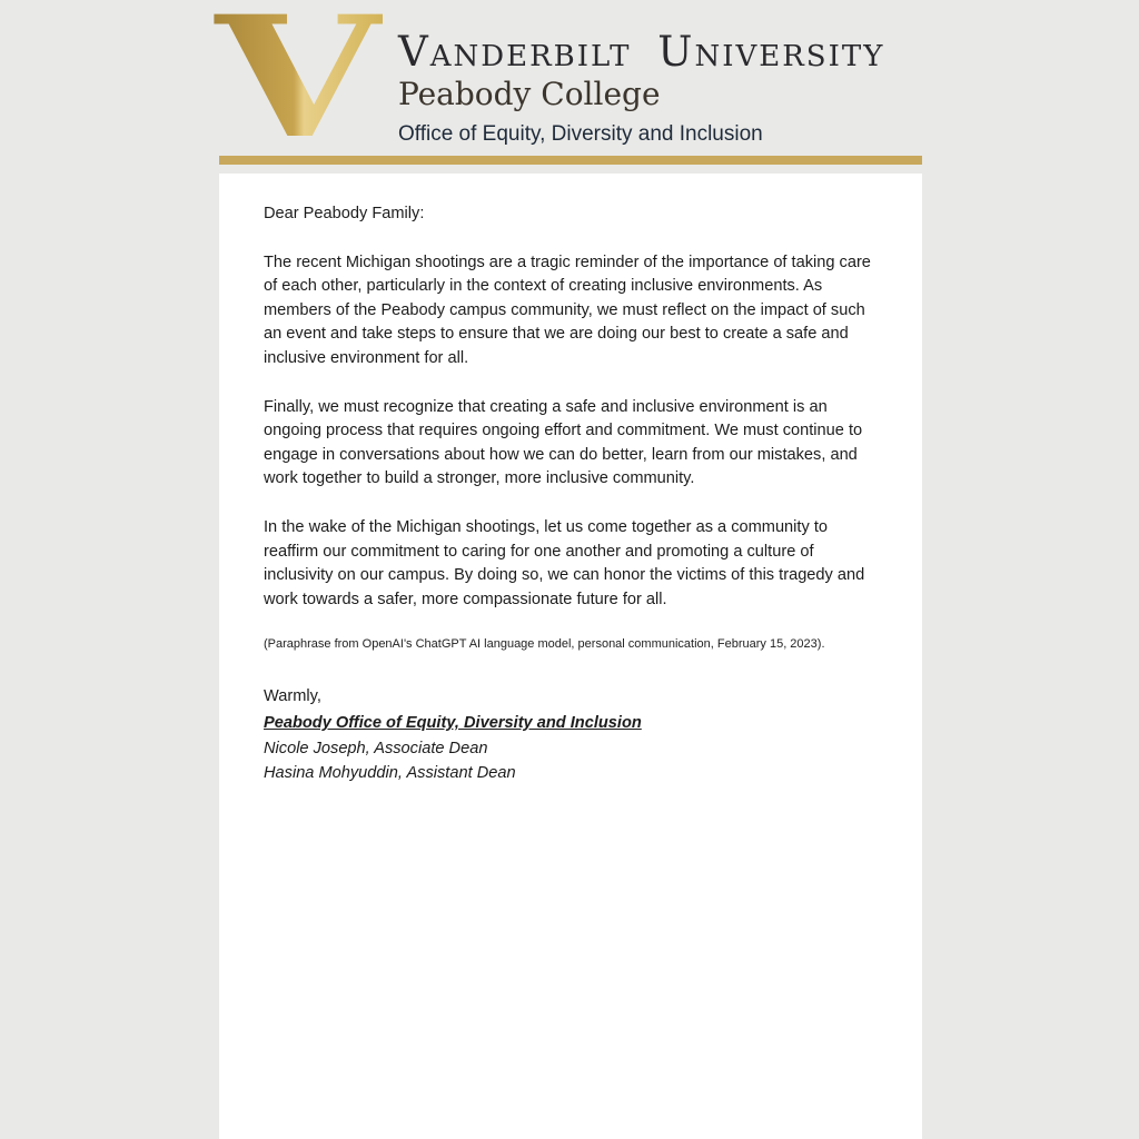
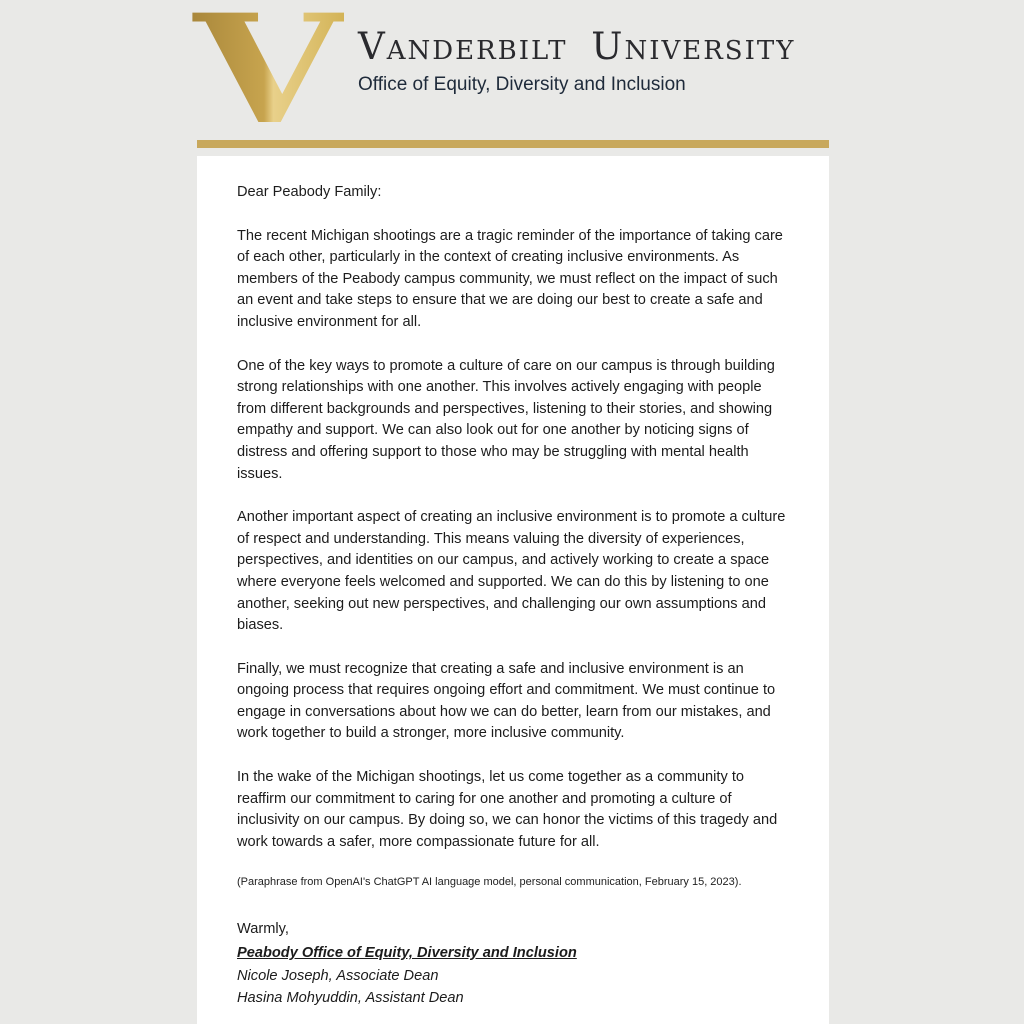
  V
  Vanderbilt University
- Peabody College
  Office of Equity, Diversity and Inclusion
  Dear Peabody Family:
  The recent Michigan shootings are a tragic reminder of the importance of taking care of each other, particularly in the context of creating inclusive environments. As members of the Peabody campus community, we must reflect on the impact of such an event and take steps to ensure that we are doing our best to create a safe and inclusive environment for all.
+ One of the key ways to promote a culture of care on our campus is through building strong relationships with one another. This involves actively engaging with people from different backgrounds and perspectives, listening to their stories, and showing empathy and support. We can also look out for one another by noticing signs of distress and offering support to those who may be struggling with mental health issues.
+ Another important aspect of creating an inclusive environment is to promote a culture of respect and understanding. This means valuing the diversity of experiences, perspectives, and identities on our campus, and actively working to create a space where everyone feels welcomed and supported. We can do this by listening to one another, seeking out new perspectives, and challenging our own assumptions and biases.
  Finally, we must recognize that creating a safe and inclusive environment is an ongoing process that requires ongoing effort and commitment. We must continue to engage in conversations about how we can do better, learn from our mistakes, and work together to build a stronger, more inclusive community.
  In the wake of the Michigan shootings, let us come together as a community to reaffirm our commitment to caring for one another and promoting a culture of inclusivity on our campus. By doing so, we can honor the victims of this tragedy and work towards a safer, more compassionate future for all.
  (Paraphrase from OpenAI's ChatGPT AI language model, personal communication, February 15, 2023).
  Warmly,
  Peabody Office of Equity, Diversity and Inclusion
  Nicole Joseph, Associate Dean
  Hasina Mohyuddin, Assistant Dean
